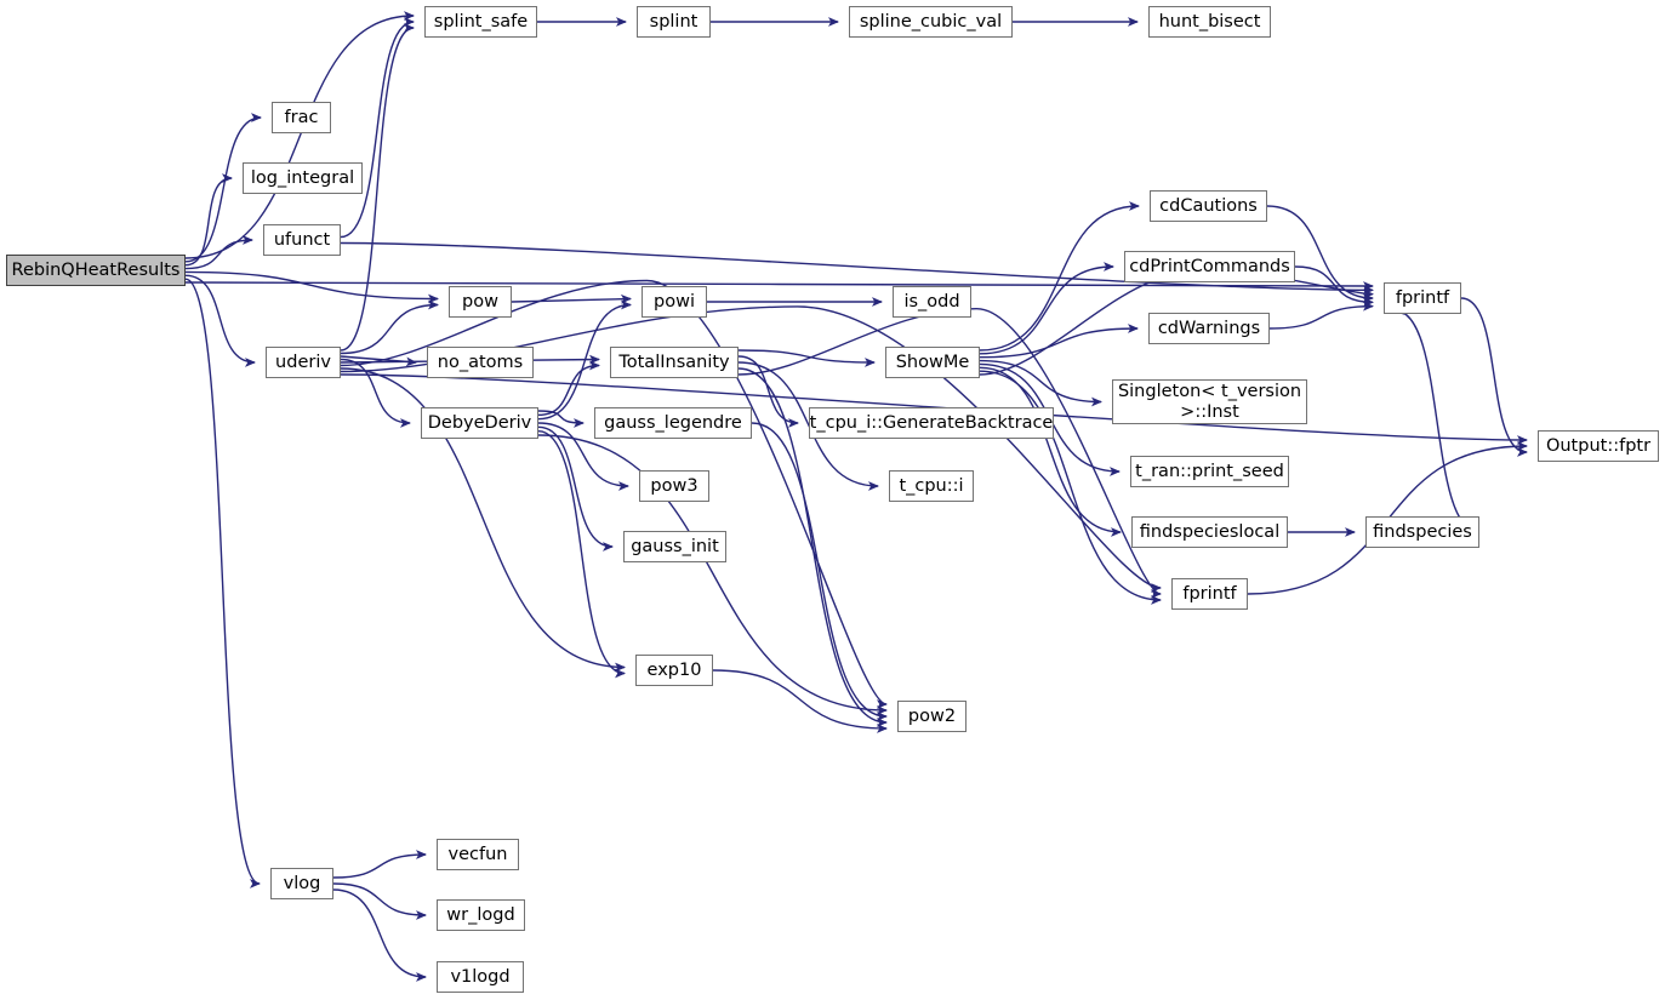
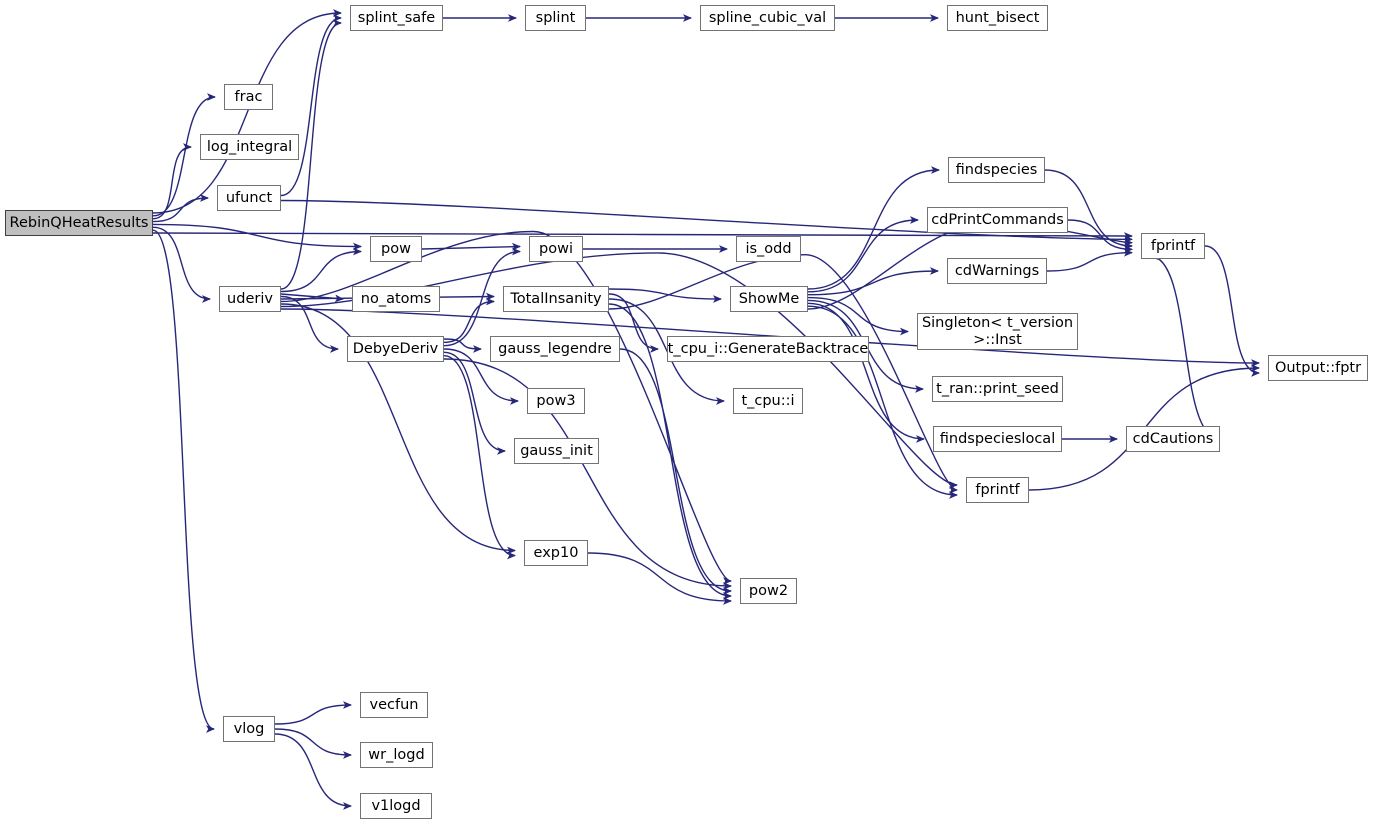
  RebinQHeatResults
  splint_safe
  splint
  spline_cubic_val
  hunt_bisect
  frac
  log_integral
  ufunct
  pow
  powi
  is_odd
  uderiv
  no_atoms
  TotalInsanity
  ShowMe
  DebyeDeriv
  gauss_legendre
  t_cpu_i::GenerateBacktrace
- cdCautions
+ findspecies
  cdPrintCommands
  cdWarnings
  Singleton< t_version
  >::Inst
  t_ran::print_seed
  findspecieslocal
- findspecies
+ cdCautions
  fprintf
  fprintf
  Output::fptr
  pow3
  t_cpu::i
  gauss_init
  exp10
  pow2
  vlog
  vecfun
  wr_logd
  v1logd
